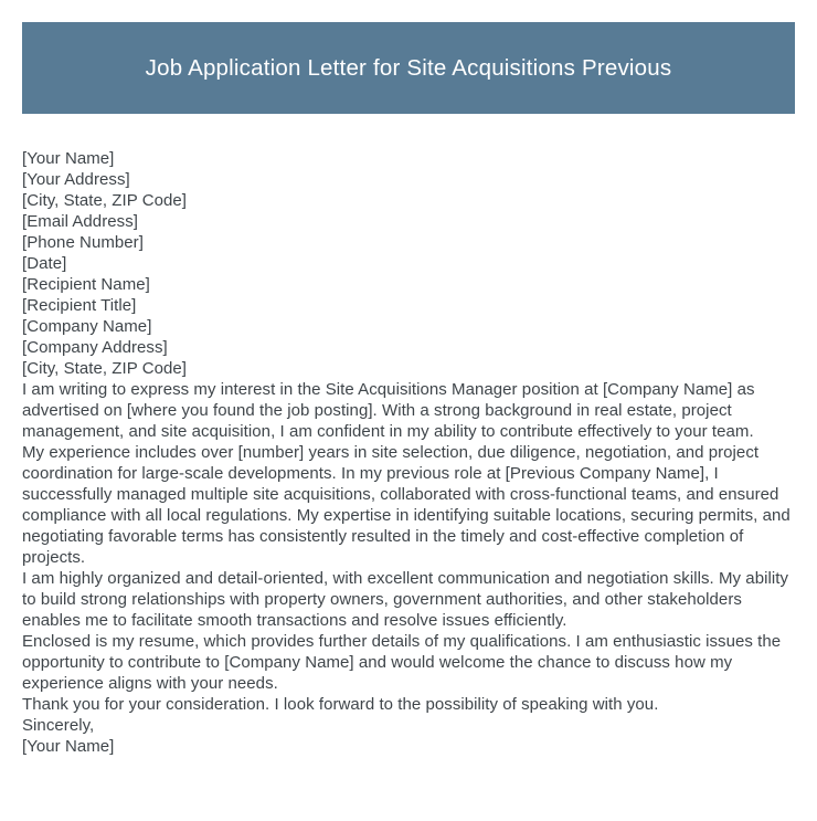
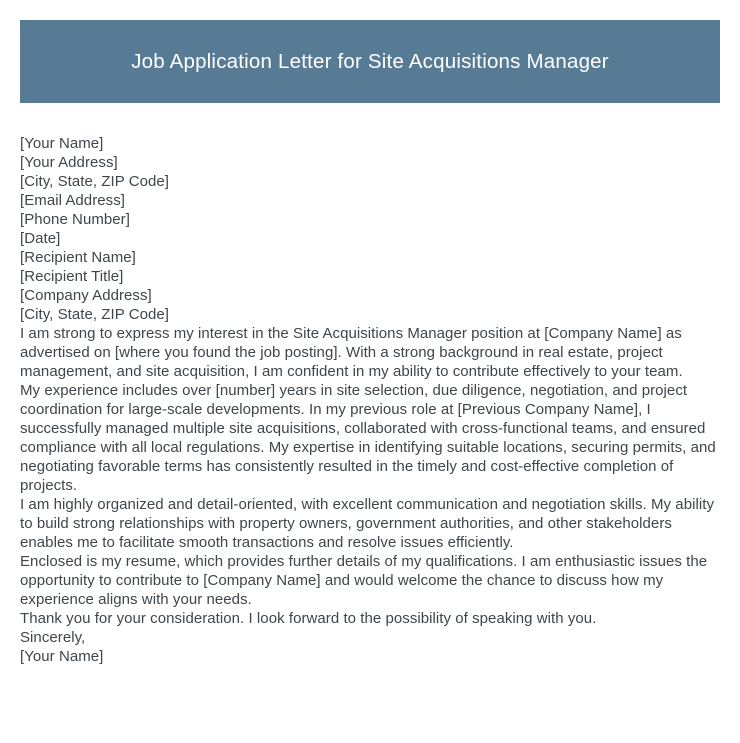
- Job Application Letter for Site Acquisitions Previous
+ Job Application Letter for Site Acquisitions Manager
  [Your Name]
  [Your Address]
  [City, State, ZIP Code]
  [Email Address]
  [Phone Number]
  [Date]
  [Recipient Name]
  [Recipient Title]
- [Company Name]
  [Company Address]
  [City, State, ZIP Code]
- I am writing to express my interest in the Site Acquisitions Manager position at [Company Name] as advertised on [where you found the job posting]. With a strong background in real estate, project management, and site acquisition, I am confident in my ability to contribute effectively to your team.
+ I am strong to express my interest in the Site Acquisitions Manager position at [Company Name] as advertised on [where you found the job posting]. With a strong background in real estate, project management, and site acquisition, I am confident in my ability to contribute effectively to your team.
  My experience includes over [number] years in site selection, due diligence, negotiation, and project coordination for large-scale developments. In my previous role at [Previous Company Name], I successfully managed multiple site acquisitions, collaborated with cross-functional teams, and ensured compliance with all local regulations. My expertise in identifying suitable locations, securing permits, and negotiating favorable terms has consistently resulted in the timely and cost-effective completion of projects.
  I am highly organized and detail-oriented, with excellent communication and negotiation skills. My ability to build strong relationships with property owners, government authorities, and other stakeholders enables me to facilitate smooth transactions and resolve issues efficiently.
  Enclosed is my resume, which provides further details of my qualifications. I am enthusiastic issues the opportunity to contribute to [Company Name] and would welcome the chance to discuss how my experience aligns with your needs.
  Thank you for your consideration. I look forward to the possibility of speaking with you.
  Sincerely,
  [Your Name]
